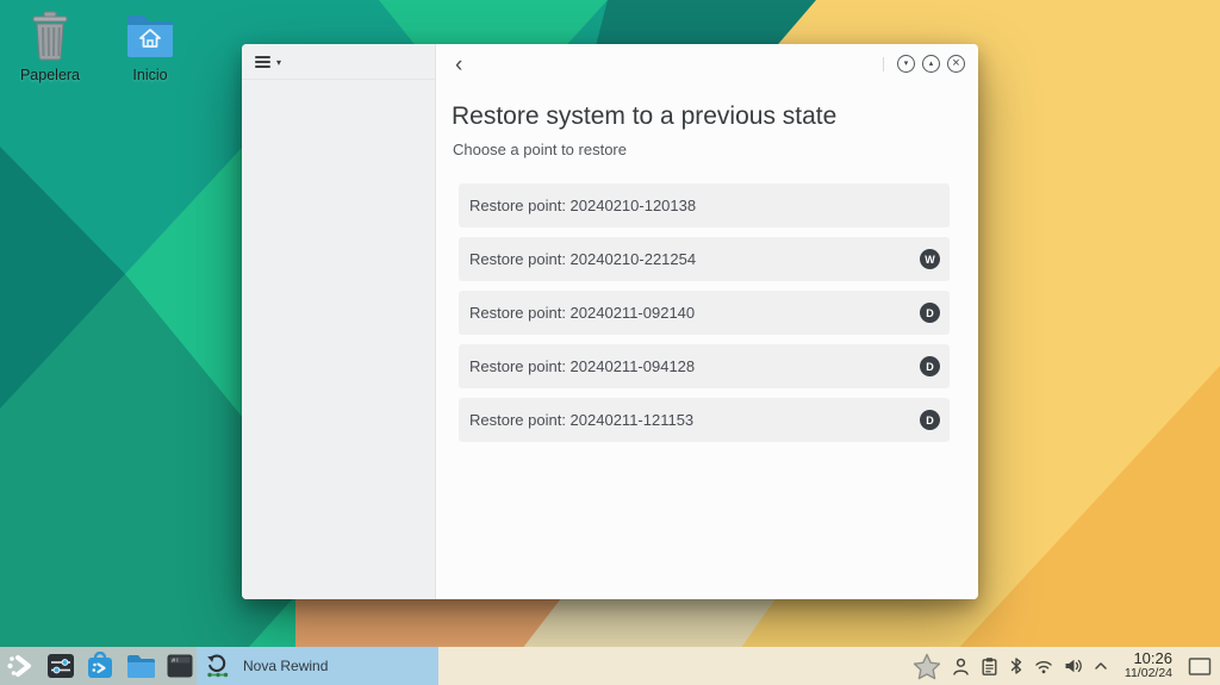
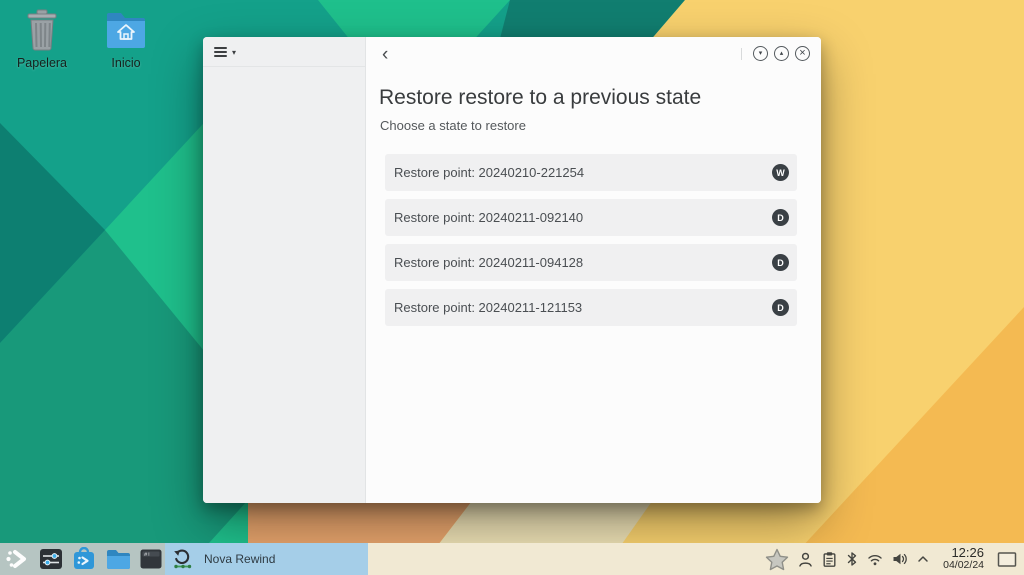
  Papelera
  Inicio
  ▾
  ‹
  ×
- Restore system to a previous state
+ Restore restore to a previous state
- Choose a point to restore
+ Choose a state to restore
- Restore point: 20240210-120138
  Restore point: 20240210-221254
  W
  Restore point: 20240211-092140
  D
  Restore point: 20240211-094128
  D
  Restore point: 20240211-121153
  D
  Nova Rewind
- 10:26
+ 12:26
- 11/02/24
+ 04/02/24
